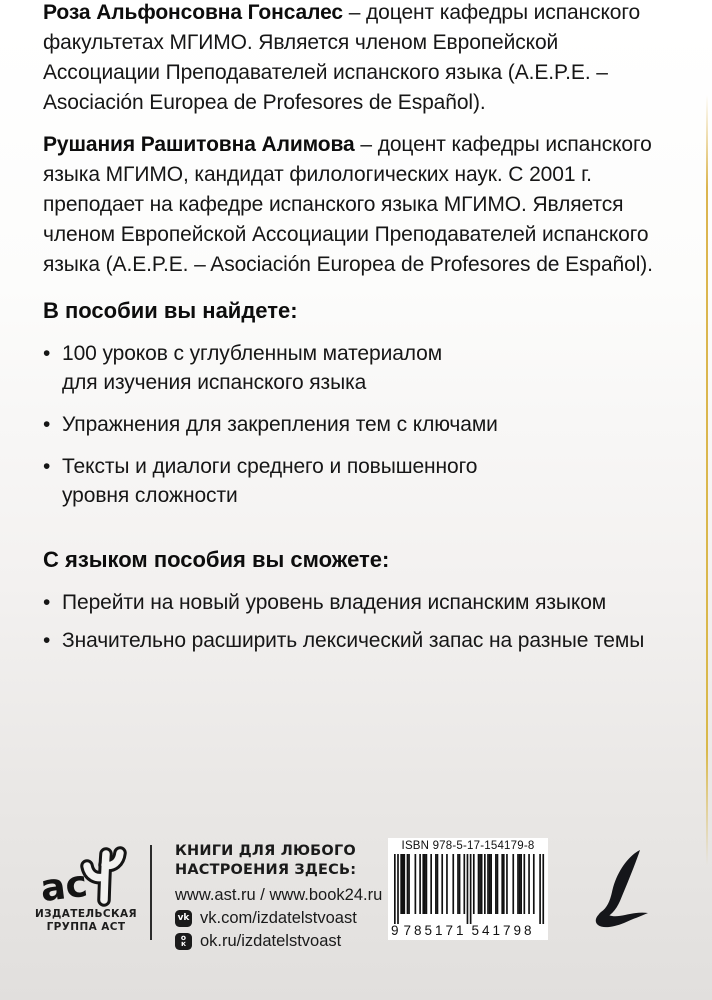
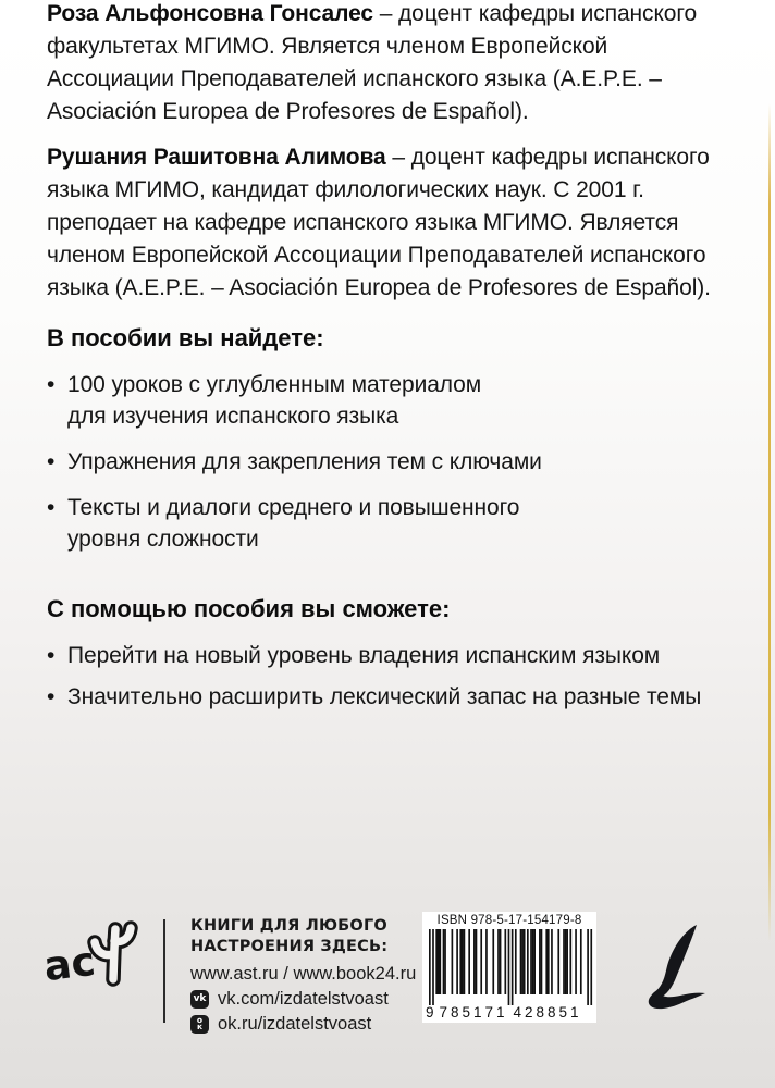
  Роза Альфонсовна Гонсалес – доцент кафедры испанского
  факультетах МГИМО. Является членом Европейской
  Ассоциации Преподавателей испанского языка (A.E.P.E. –
  Asociación Europea de Profesores de Español).
  Рушания Рашитовна Алимова – доцент кафедры испанского
  языка МГИМО, кандидат филологических наук. С 2001 г.
  преподает на кафедре испанского языка МГИМО. Является
  членом Европейской Ассоциации Преподавателей испанского
  языка (A.E.P.E. – Asociación Europea de Profesores de Español).
  В пособии вы найдете:
  •
  100 уроков с углубленным материалом
  для изучения испанского языка
  •
  Упражнения для закрепления тем с ключами
  •
  Тексты и диалоги среднего и повышенного
  уровня сложности
- С языком пособия вы сможете:
+ С помощью пособия вы сможете:
  •
  Перейти на новый уровень владения испанским языком
  •
  Значительно расширить лексический запас на разные темы
- ИЗДАТЕЛЬСКАЯ
- ГРУППА АСТ
  КНИГИ ДЛЯ ЛЮБОГО
  НАСТРОЕНИЯ ЗДЕСЬ:
  www.ast.ru / www.book24.ru
  vk
  vk.com/izdatelstvoast
  о
  к
  ok.ru/izdatelstvoast
  ISBN 978-5-17-154179-8
  9
  785171
- 541798
+ 428851
